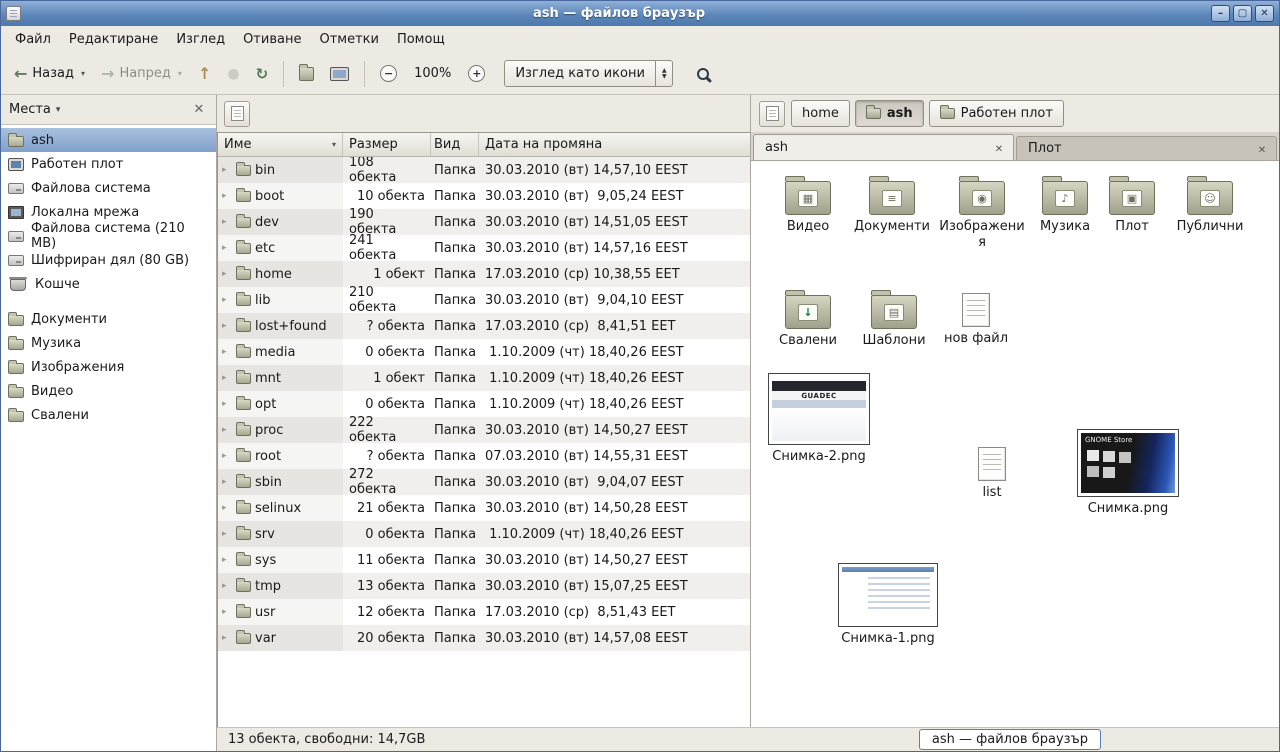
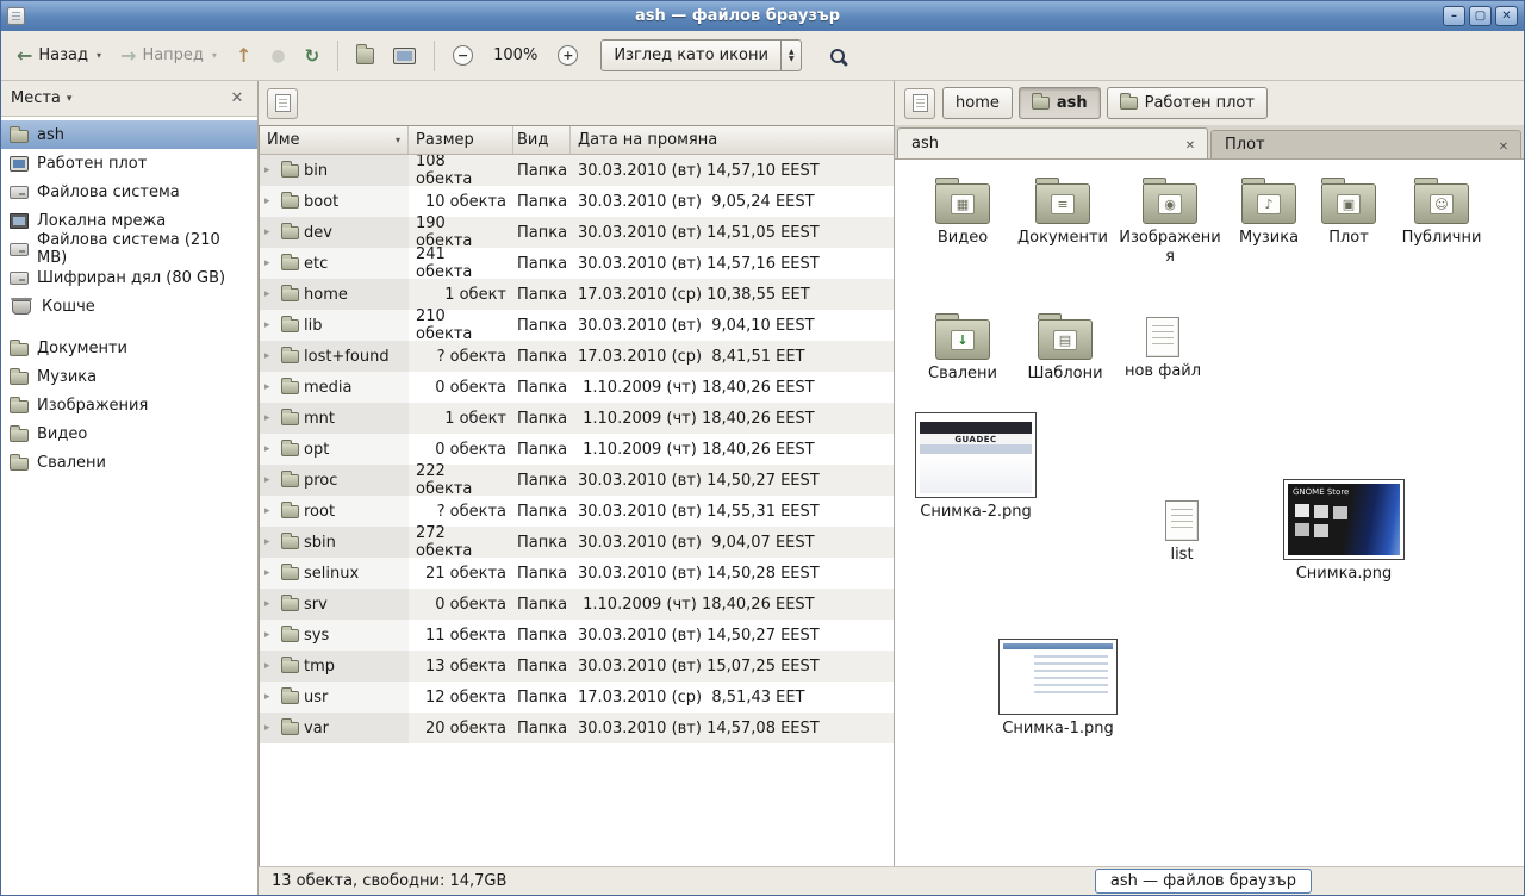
  ash — файлов браузър
- Файл
- Редактиране
- Изглед
- Отиване
- Отметки
- Помощ
  ←
  Назад
  ▾
  →
  Напред
  ▾
  ↑
  ●
  ↻
  −
  100%
  +
  Изглед като икони
  Места
  ▾
  ✕
  ash
  Работен плот
  Файлова система
  Локална мрежа
  Файлова система (210 MB)
  Шифриран дял (80 GB)
  Кошче
  Документи
  Музика
  Изображения
  Видео
  Свалени
  Име
  ▾
  Размер
  Вид
  Дата на промяна
  ▸
  bin
  108 обекта
  Папка
  30.03.2010 (вт) 14,57,10 EEST
  ▸
  boot
  10 обекта
  Папка
  30.03.2010 (вт) 9,05,24 EEST
  ▸
  dev
  190 обекта
  Папка
  30.03.2010 (вт) 14,51,05 EEST
  ▸
  etc
  241 обекта
  Папка
  30.03.2010 (вт) 14,57,16 EEST
  ▸
  home
  1 обект
  Папка
  17.03.2010 (ср) 10,38,55 EET
  ▸
  lib
  210 обекта
  Папка
  30.03.2010 (вт) 9,04,10 EEST
  ▸
  lost+found
  ? обекта
  Папка
  17.03.2010 (ср) 8,41,51 EET
  ▸
  media
  0 обекта
  Папка
  1.10.2009 (чт) 18,40,26 EEST
  ▸
  mnt
  1 обект
  Папка
  1.10.2009 (чт) 18,40,26 EEST
  ▸
  opt
  0 обекта
  Папка
  1.10.2009 (чт) 18,40,26 EEST
  ▸
  proc
  222 обекта
  Папка
  30.03.2010 (вт) 14,50,27 EEST
  ▸
  root
  ? обекта
  Папка
- 07.03.2010 (вт) 14,55,31 EEST
+ 30.03.2010 (вт) 14,55,31 EEST
  ▸
  sbin
  272 обекта
  Папка
  30.03.2010 (вт) 9,04,07 EEST
  ▸
  selinux
  21 обекта
  Папка
  30.03.2010 (вт) 14,50,28 EEST
  ▸
  srv
  0 обекта
  Папка
  1.10.2009 (чт) 18,40,26 EEST
  ▸
  sys
  11 обекта
  Папка
  30.03.2010 (вт) 14,50,27 EEST
  ▸
  tmp
  13 обекта
  Папка
  30.03.2010 (вт) 15,07,25 EEST
  ▸
  usr
  12 обекта
  Папка
  17.03.2010 (ср) 8,51,43 EET
  ▸
  var
  20 обекта
  Папка
  30.03.2010 (вт) 14,57,08 EEST
  home
  ash
  Работен плот
  ash
  Плот
  Видео
  Документи
  Изображения
  Музика
  Плот
  Публични
  Свалени
  Шаблони
  нов файл
  GUADEC
  Снимка-2.png
  list
  GNOME Store
  Снимка.png
  Снимка-1.png
  13 обекта, свободни: 14,7GB
  ash — файлов браузър
